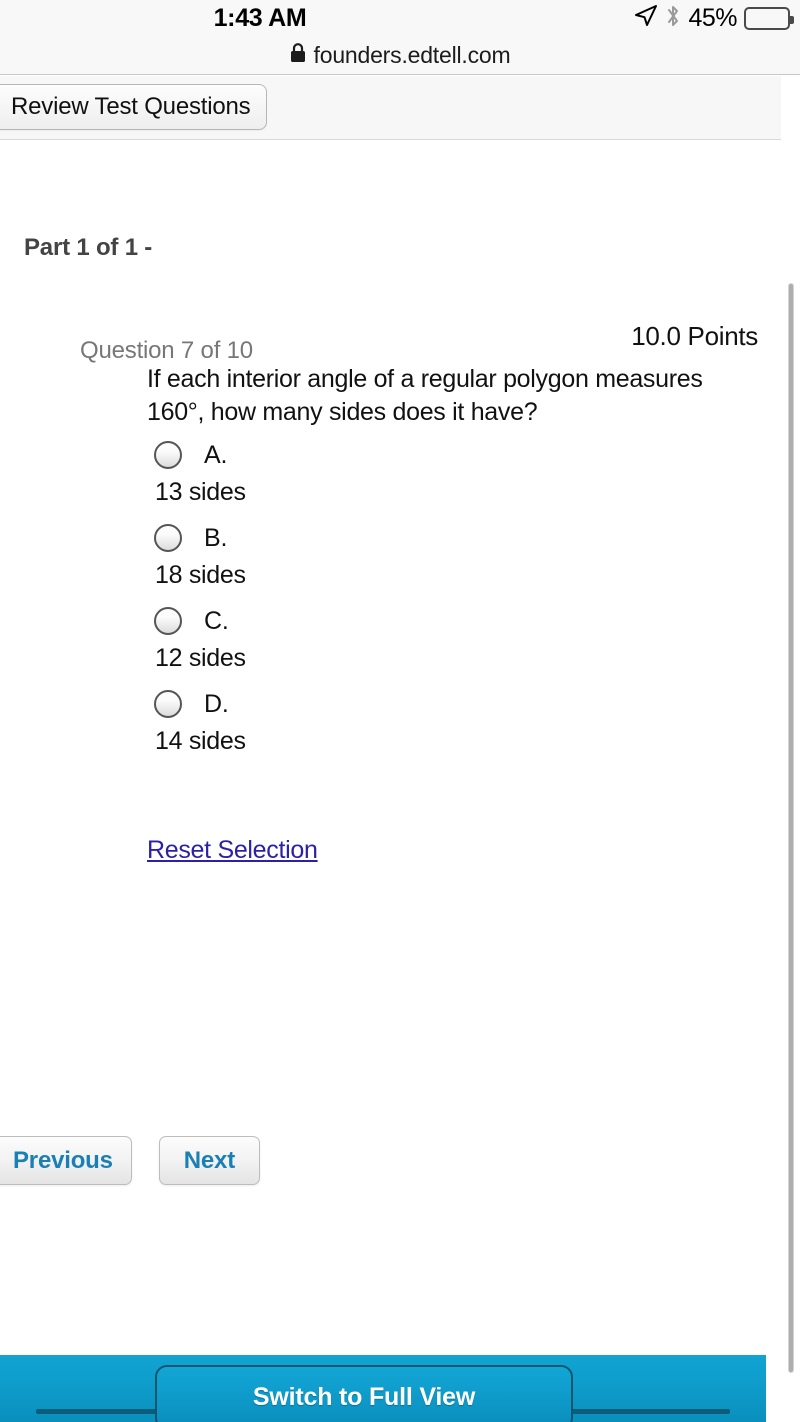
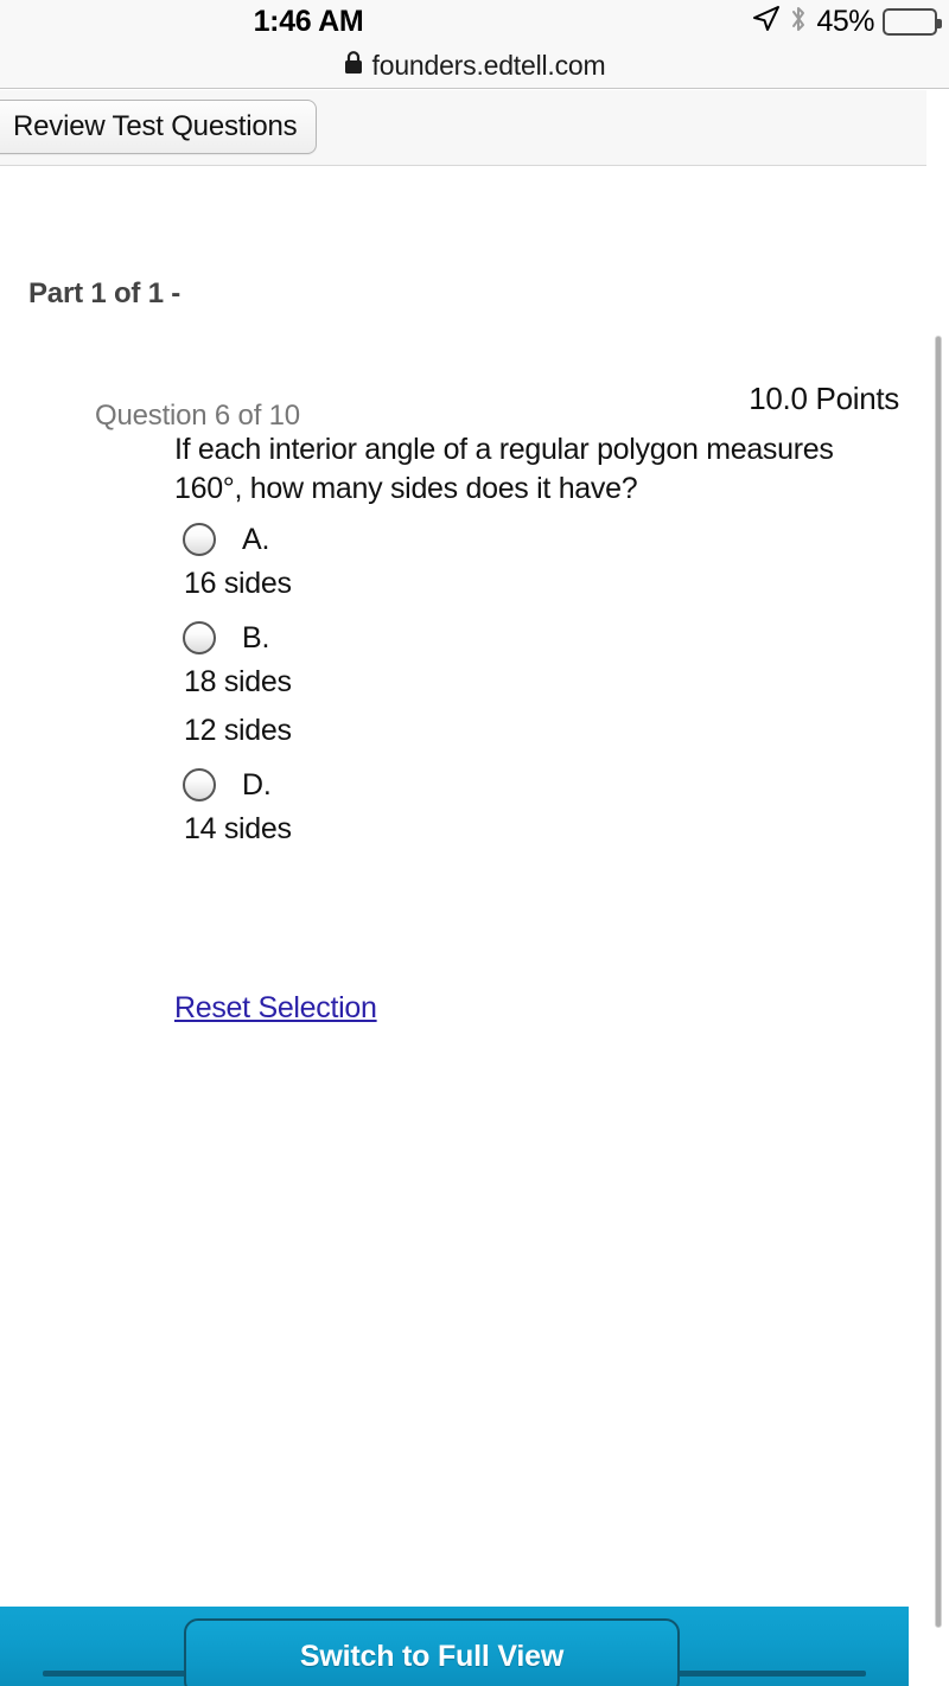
- 1:43 AM
+ 1:46 AM
  45%
  founders.edtell.com
  Review Test Questions
  Part 1 of 1 -
- Question 7 of 10
+ Question 6 of 10
  10.0 Points
  If each interior angle of a regular polygon measures 160°, how many sides does it have?
  A.
- 13 sides
+ 16 sides
  B.
  18 sides
- C.
  12 sides
  D.
  14 sides
  Reset Selection
- Previous
- Next
  Switch to Full View
